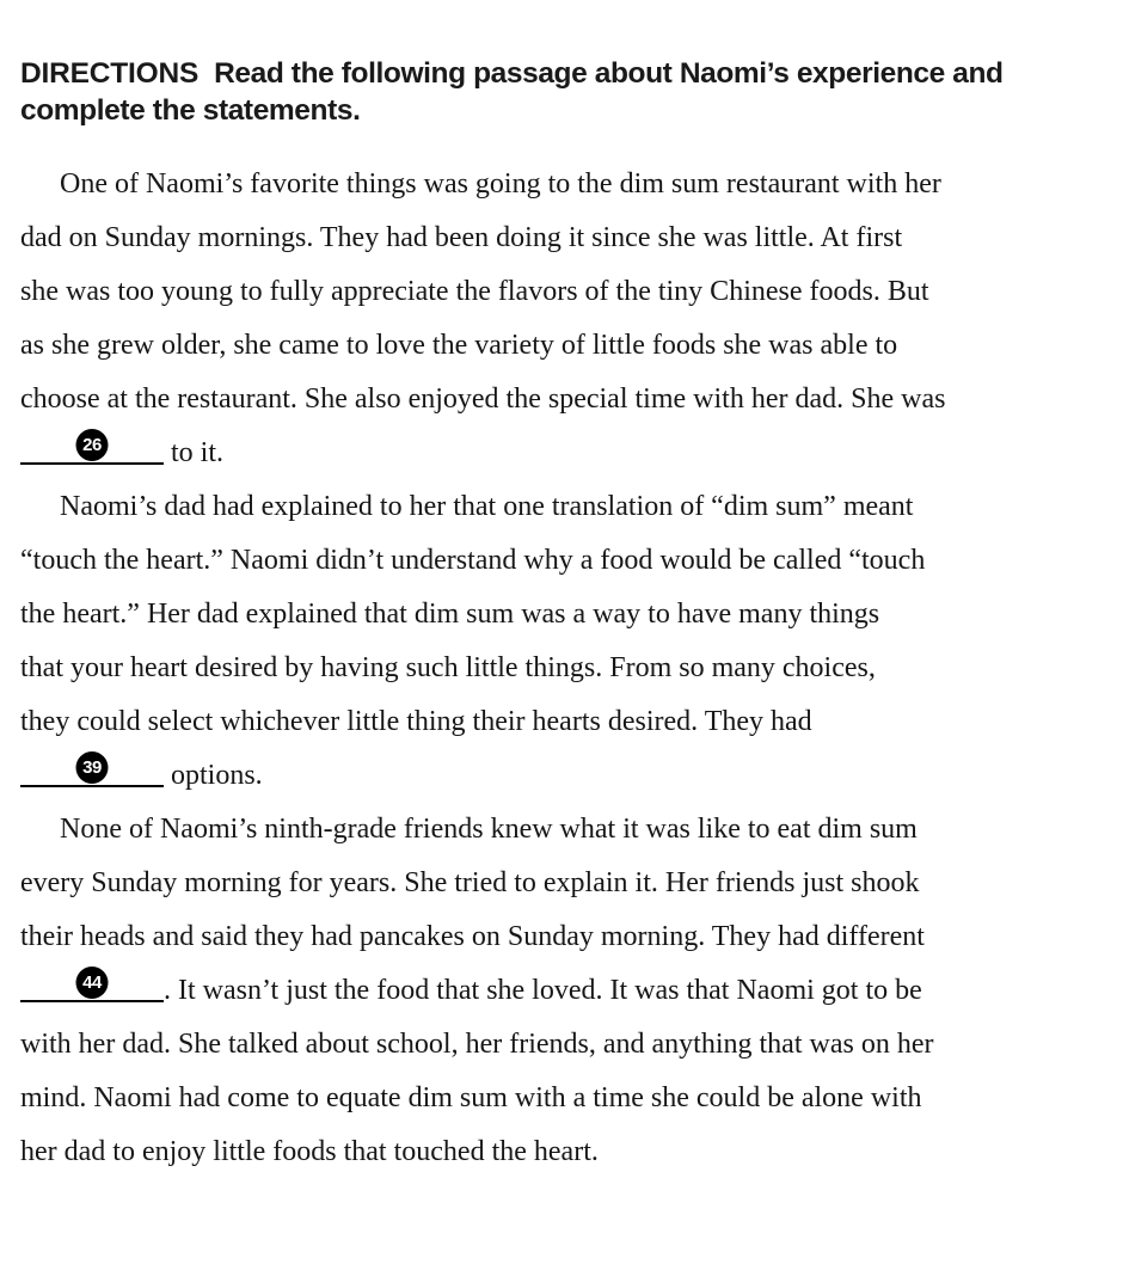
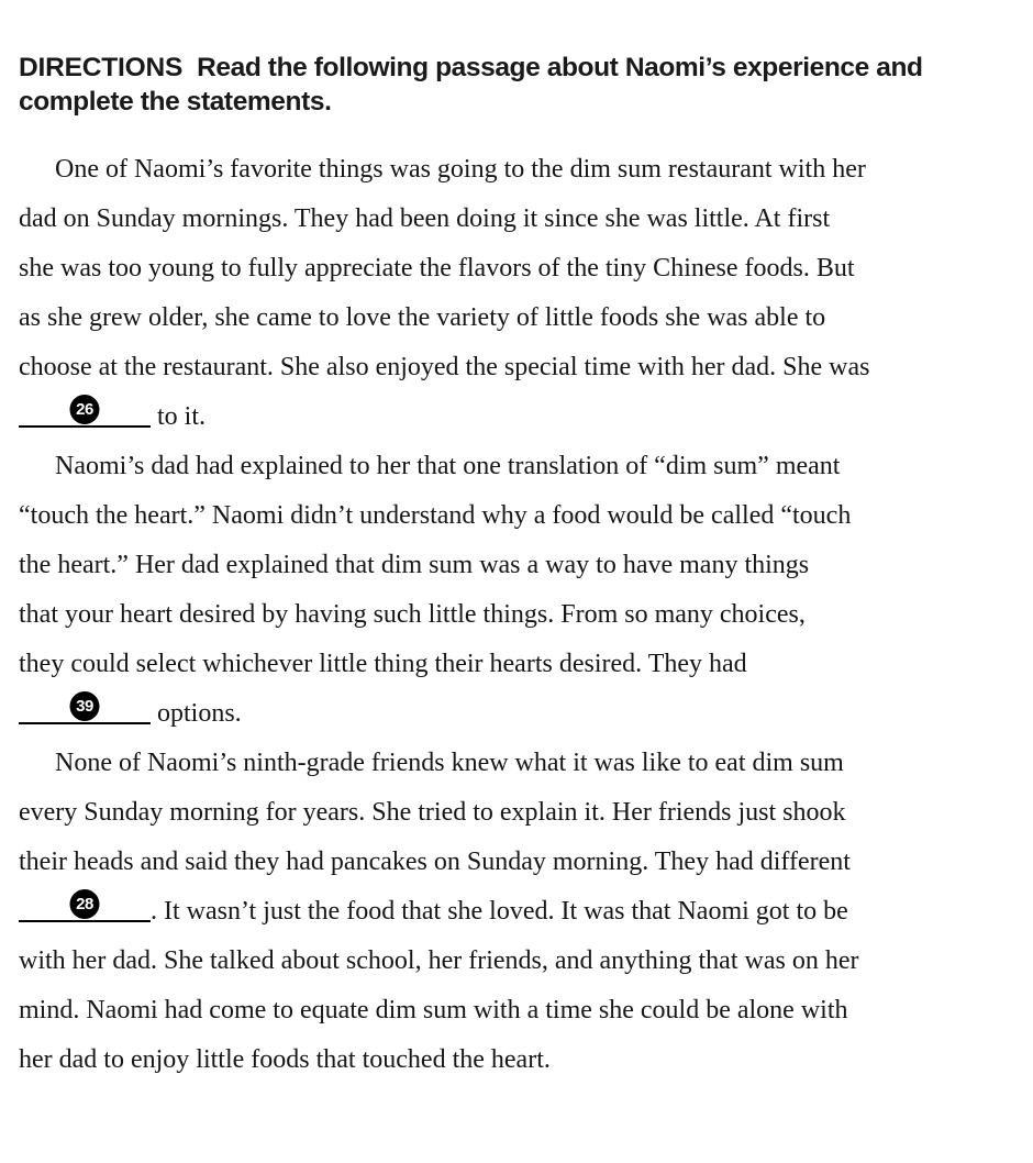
  DIRECTIONS Read the following passage about Naomi’s experience and complete the statements.
  One of Naomi’s favorite things was going to the dim sum restaurant with her
  dad on Sunday mornings. They had been doing it since she was little. At first
  she was too young to fully appreciate the flavors of the tiny Chinese foods. But
  as she grew older, she came to love the variety of little foods she was able to
  choose at the restaurant. She also enjoyed the special time with her dad. She was
  26
  to it.
  Naomi’s dad had explained to her that one translation of “dim sum” meant
  “touch the heart.” Naomi didn’t understand why a food would be called “touch
  the heart.” Her dad explained that dim sum was a way to have many things
  that your heart desired by having such little things. From so many choices,
  they could select whichever little thing their hearts desired. They had
  39
  options.
  None of Naomi’s ninth-grade friends knew what it was like to eat dim sum
  every Sunday morning for years. She tried to explain it. Her friends just shook
  their heads and said they had pancakes on Sunday morning. They had different
- 44
+ 28
  . It wasn’t just the food that she loved. It was that Naomi got to be
  with her dad. She talked about school, her friends, and anything that was on her
  mind. Naomi had come to equate dim sum with a time she could be alone with
  her dad to enjoy little foods that touched the heart.
